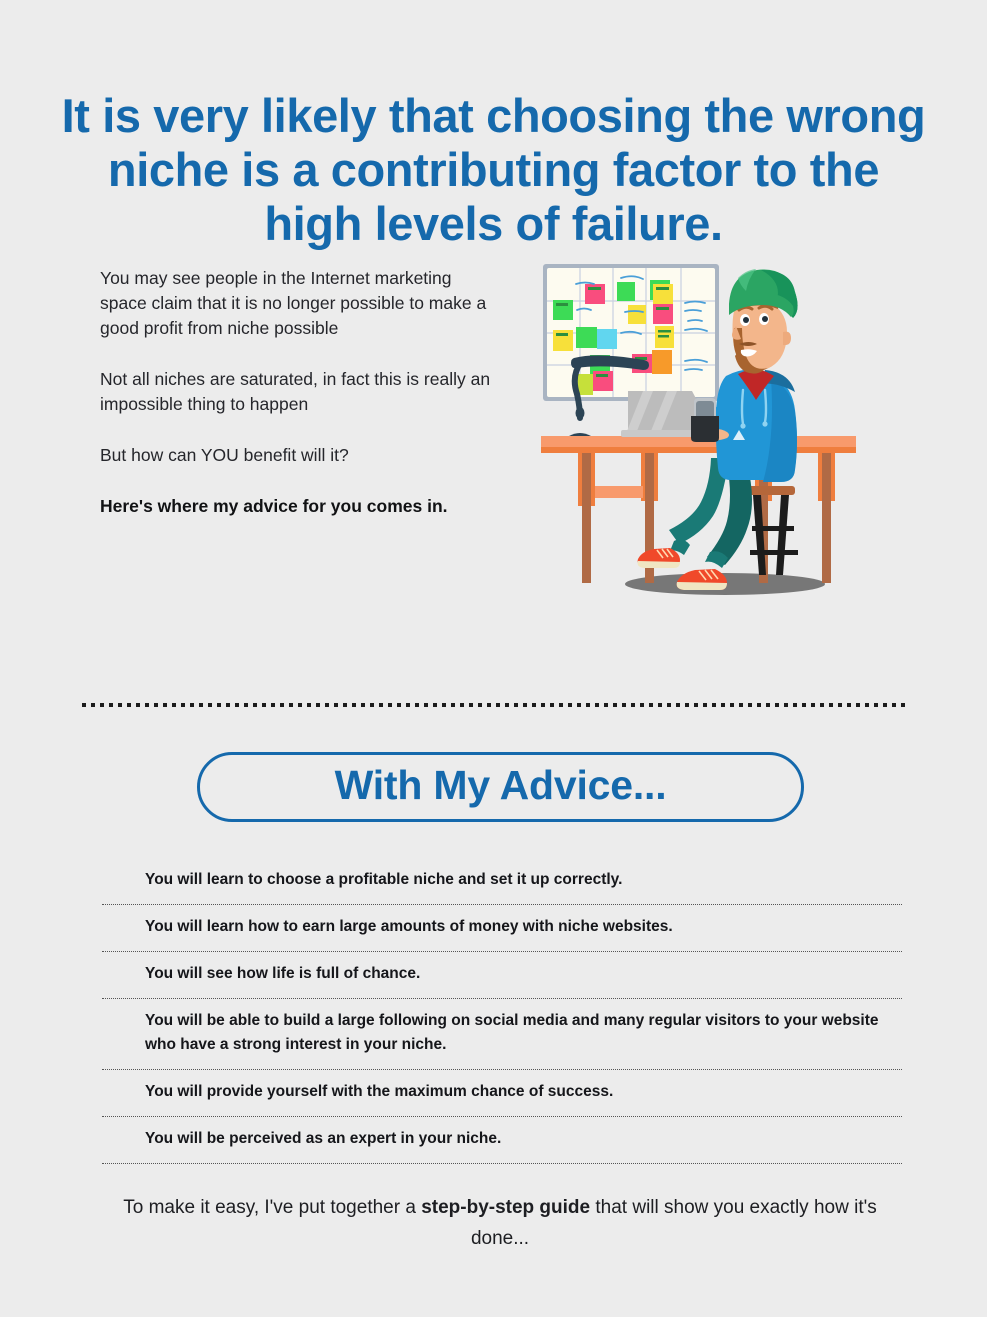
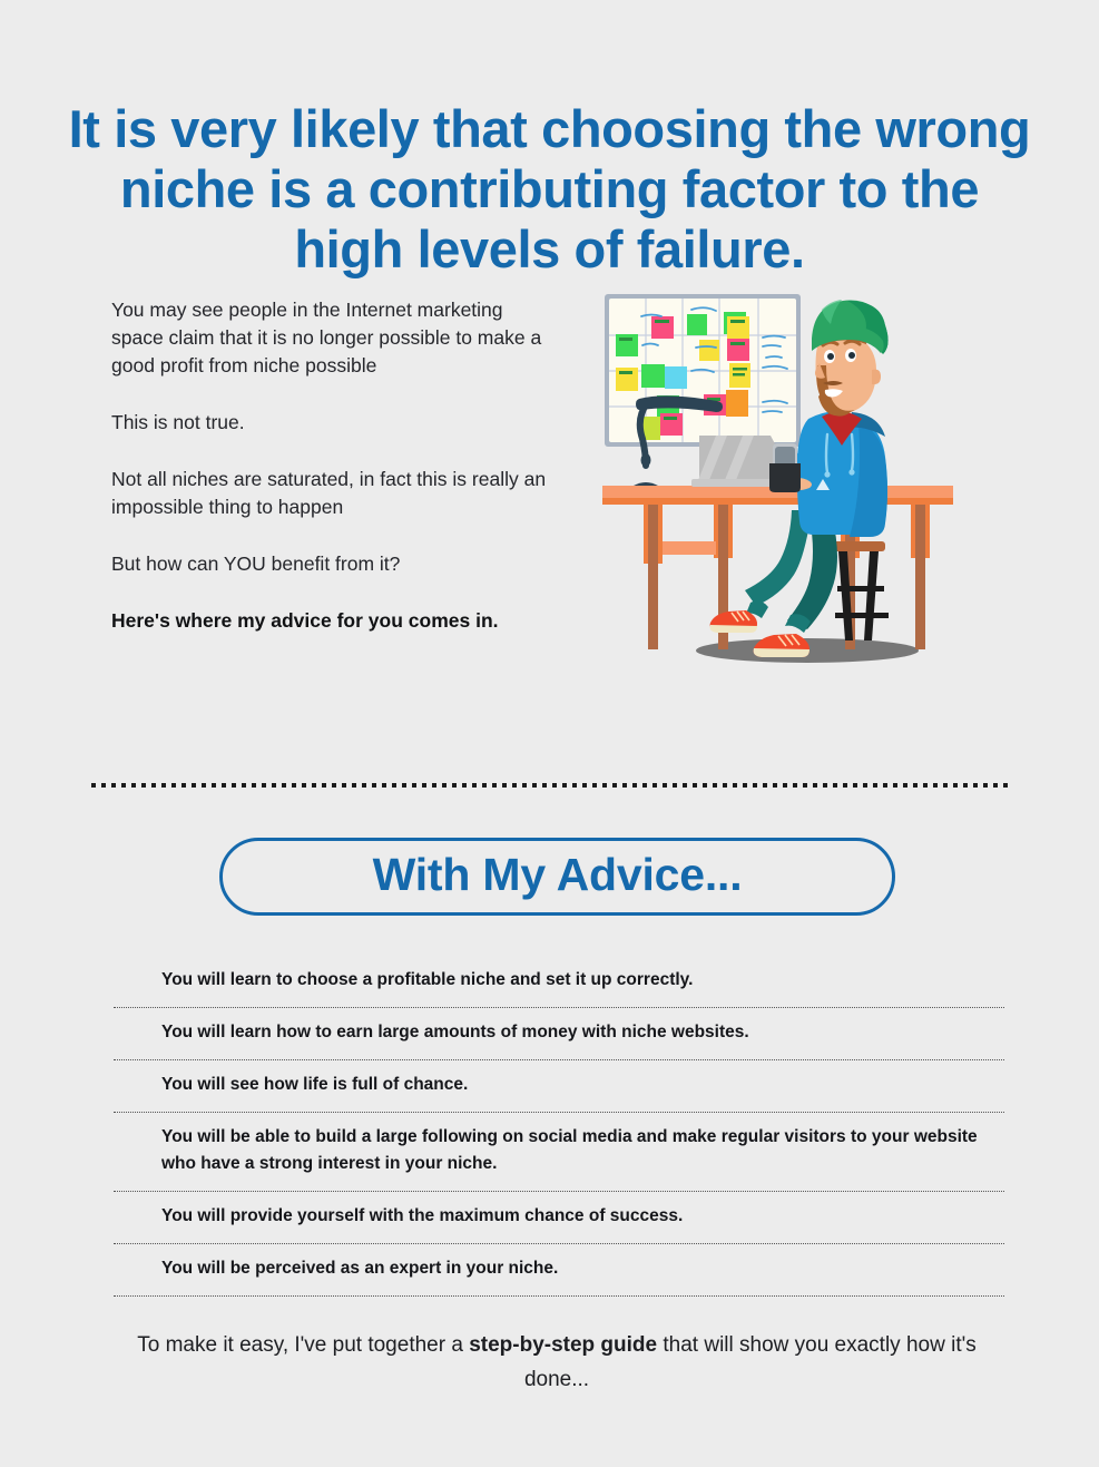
  It is very likely that choosing the wrong niche is a contributing factor to the high levels of failure.
  You may see people in the Internet marketing space claim that it is no longer possible to make a good profit from niche possible
+ This is not true.
  Not all niches are saturated, in fact this is really an impossible thing to happen
- But how can YOU benefit will it?
+ But how can YOU benefit from it?
  Here's where my advice for you comes in.
  With My Advice...
  You will learn to choose a profitable niche and set it up correctly.
  You will learn how to earn large amounts of money with niche websites.
  You will see how life is full of chance.
- You will be able to build a large following on social media and many regular visitors to your website who have a strong interest in your niche.
+ You will be able to build a large following on social media and make regular visitors to your website who have a strong interest in your niche.
  You will provide yourself with the maximum chance of success.
  You will be perceived as an expert in your niche.
  To make it easy, I've put together a step-by-step guide that will show you exactly how it's done...
